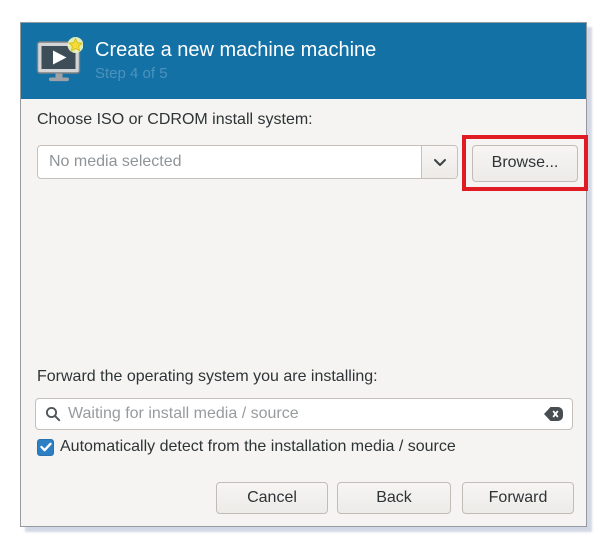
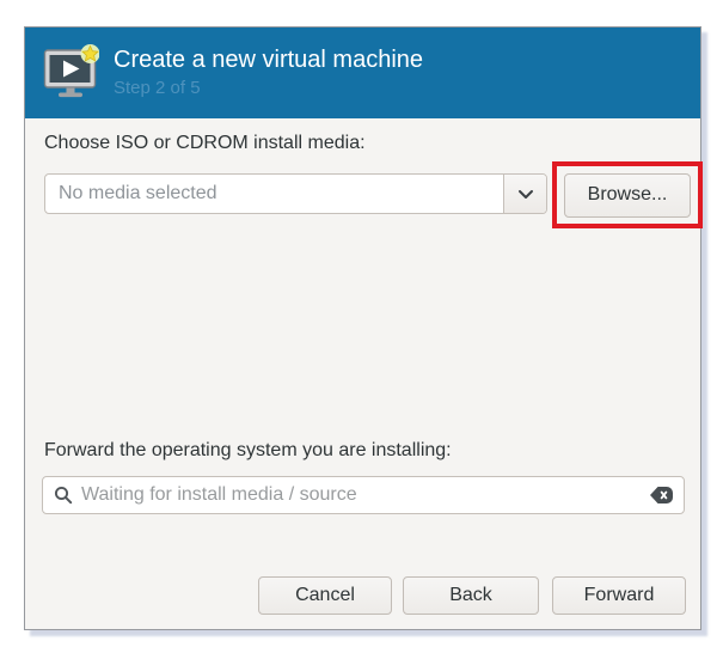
- Create a new machine machine
+ Create a new virtual machine
- Step 4 of 5
+ Step 2 of 5
- Choose ISO or CDROM install system:
+ Choose ISO or CDROM install media:
  No media selected
  Browse...
  Forward the operating system you are installing:
  Waiting for install media / source
- Automatically detect from the installation media / source
  Cancel
  Back
  Forward
